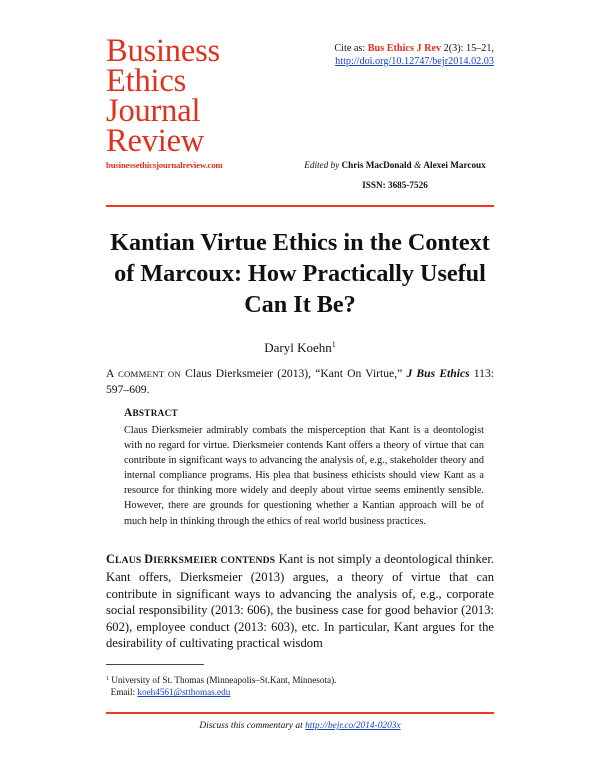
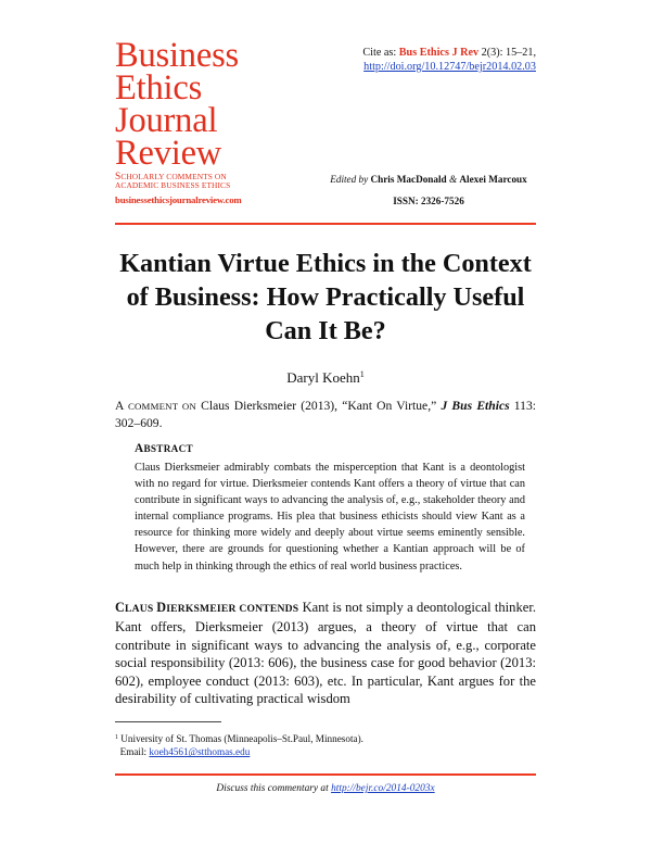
  Business
  Ethics
  Journal
  Review
+ SCHOLARLY COMMENTS ON
+ ACADEMIC BUSINESS ETHICS
  businessethicsjournalreview.com
  Cite as: Bus Ethics J Rev 2(3): 15–21,
  http://doi.org/10.12747/bejr2014.02.03
  Edited by Chris MacDonald & Alexei Marcoux
- ISSN: 3685-7526
+ ISSN: 2326-7526
- Kantian Virtue Ethics in the Context of Marcoux: How Practically Useful Can It Be?
+ Kantian Virtue Ethics in the Context of Business: How Practically Useful Can It Be?
  Daryl Koehn1
- A COMMENT ON Claus Dierksmeier (2013), “Kant On Virtue,” J Bus Ethics 113: 597–609.
+ A COMMENT ON Claus Dierksmeier (2013), “Kant On Virtue,” J Bus Ethics 113: 302–609.
  ABSTRACT
  Claus Dierksmeier admirably combats the misperception that Kant is a deontologist with no regard for virtue. Dierksmeier contends Kant offers a theory of virtue that can contribute in significant ways to advancing the analysis of, e.g., stakeholder theory and internal compliance programs. His plea that business ethicists should view Kant as a resource for thinking more widely and deeply about virtue seems eminently sensible. However, there are grounds for questioning whether a Kantian approach will be of much help in thinking through the ethics of real world business practices.
  CLAUS DIERKSMEIER CONTENDS Kant is not simply a deontological thinker. Kant offers, Dierksmeier (2013) argues, a theory of virtue that can contribute in significant ways to advancing the analysis of, e.g., corporate social responsibility (2013: 606), the business case for good behavior (2013: 602), employee conduct (2013: 603), etc. In particular, Kant argues for the desirability of cultivating practical wisdom
- University of St. Thomas (Minneapolis–St.Kant, Minnesota).
+ University of St. Thomas (Minneapolis–St.Paul, Minnesota).
  Email: koeh4561@stthomas.edu
  Discuss this commentary at http://bejr.co/2014-0203x
